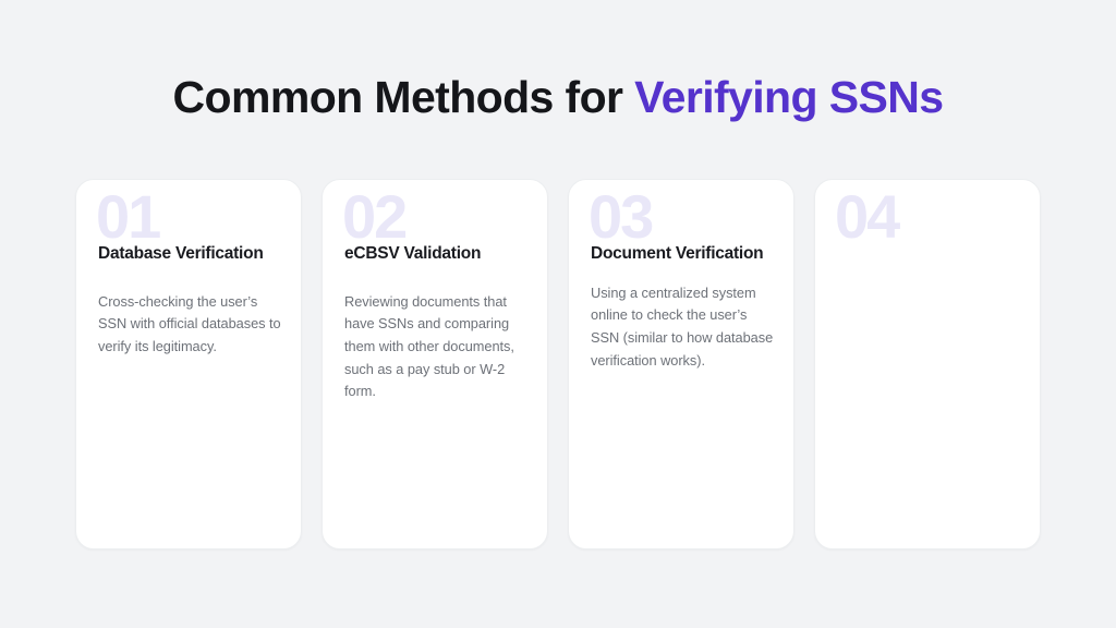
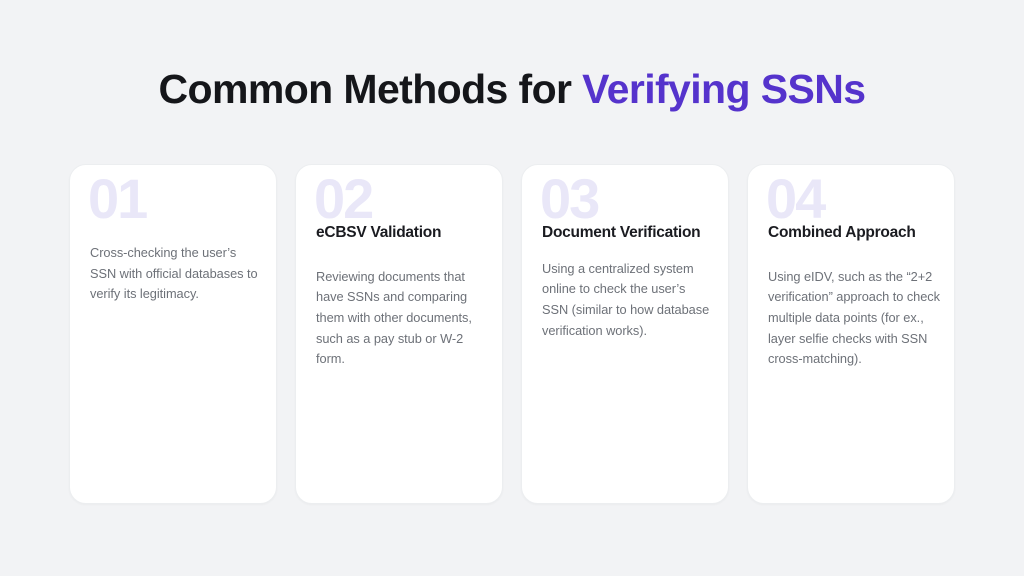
  Common Methods for Verifying SSNs
  01
- Database Verification
  Cross-checking the user’s SSN with official databases to verify its legitimacy.
  02
  eCBSV Validation
  Reviewing documents that have SSNs and comparing them with other documents, such as a pay stub or W-2 form.
  03
  Document Verification
  Using a centralized system online to check the user’s SSN (similar to how database verification works).
  04
+ Combined Approach
+ Using eIDV, such as the “2+2 verification” approach to check multiple data points (for ex., layer selfie checks with SSN cross-matching).
